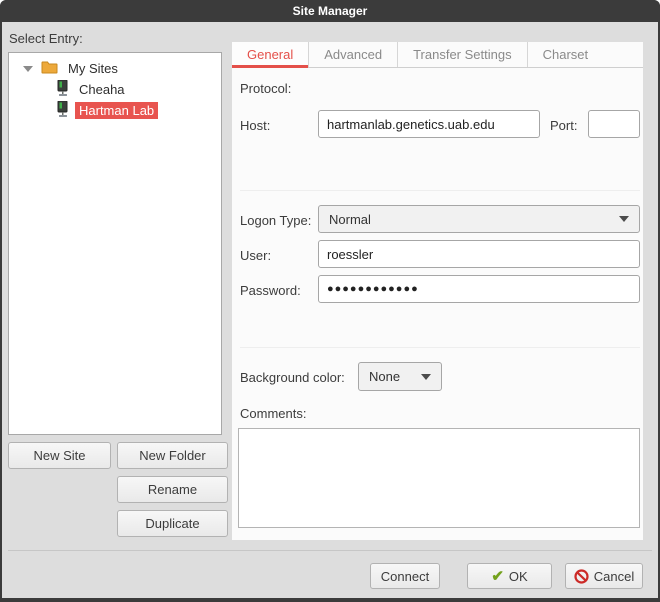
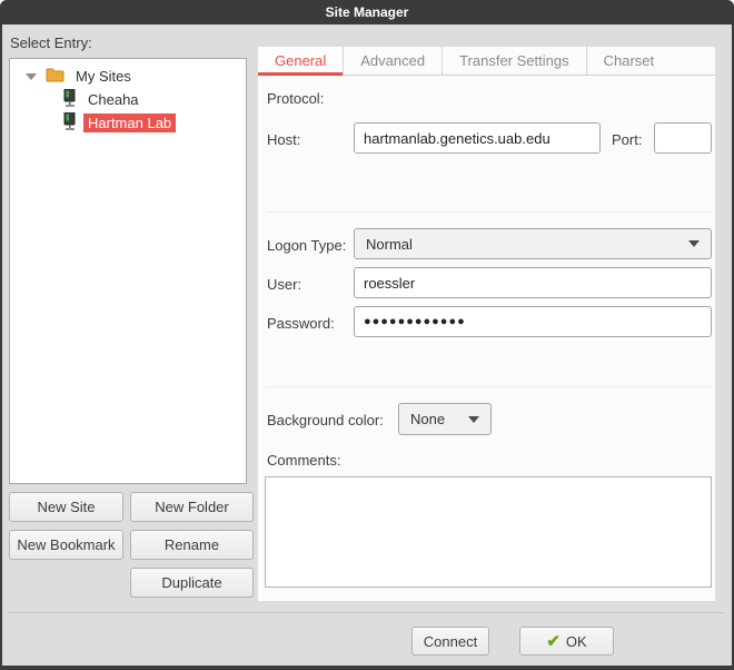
  Site Manager
  Select Entry:
  My Sites
  Cheaha
  Hartman Lab
  New Site
  New Folder
+ New Bookmark
  Rename
  Duplicate
  General
  Advanced
  Transfer Settings
  Charset
  Protocol:
  Host:
  hartmanlab.genetics.uab.edu
  Port:
  Logon Type:
  Normal
  User:
  roessler
  Password:
  ●●●●●●●●●●●●
  Background color:
  None
  Comments:
  Connect
  ✔
  OK
- Cancel
